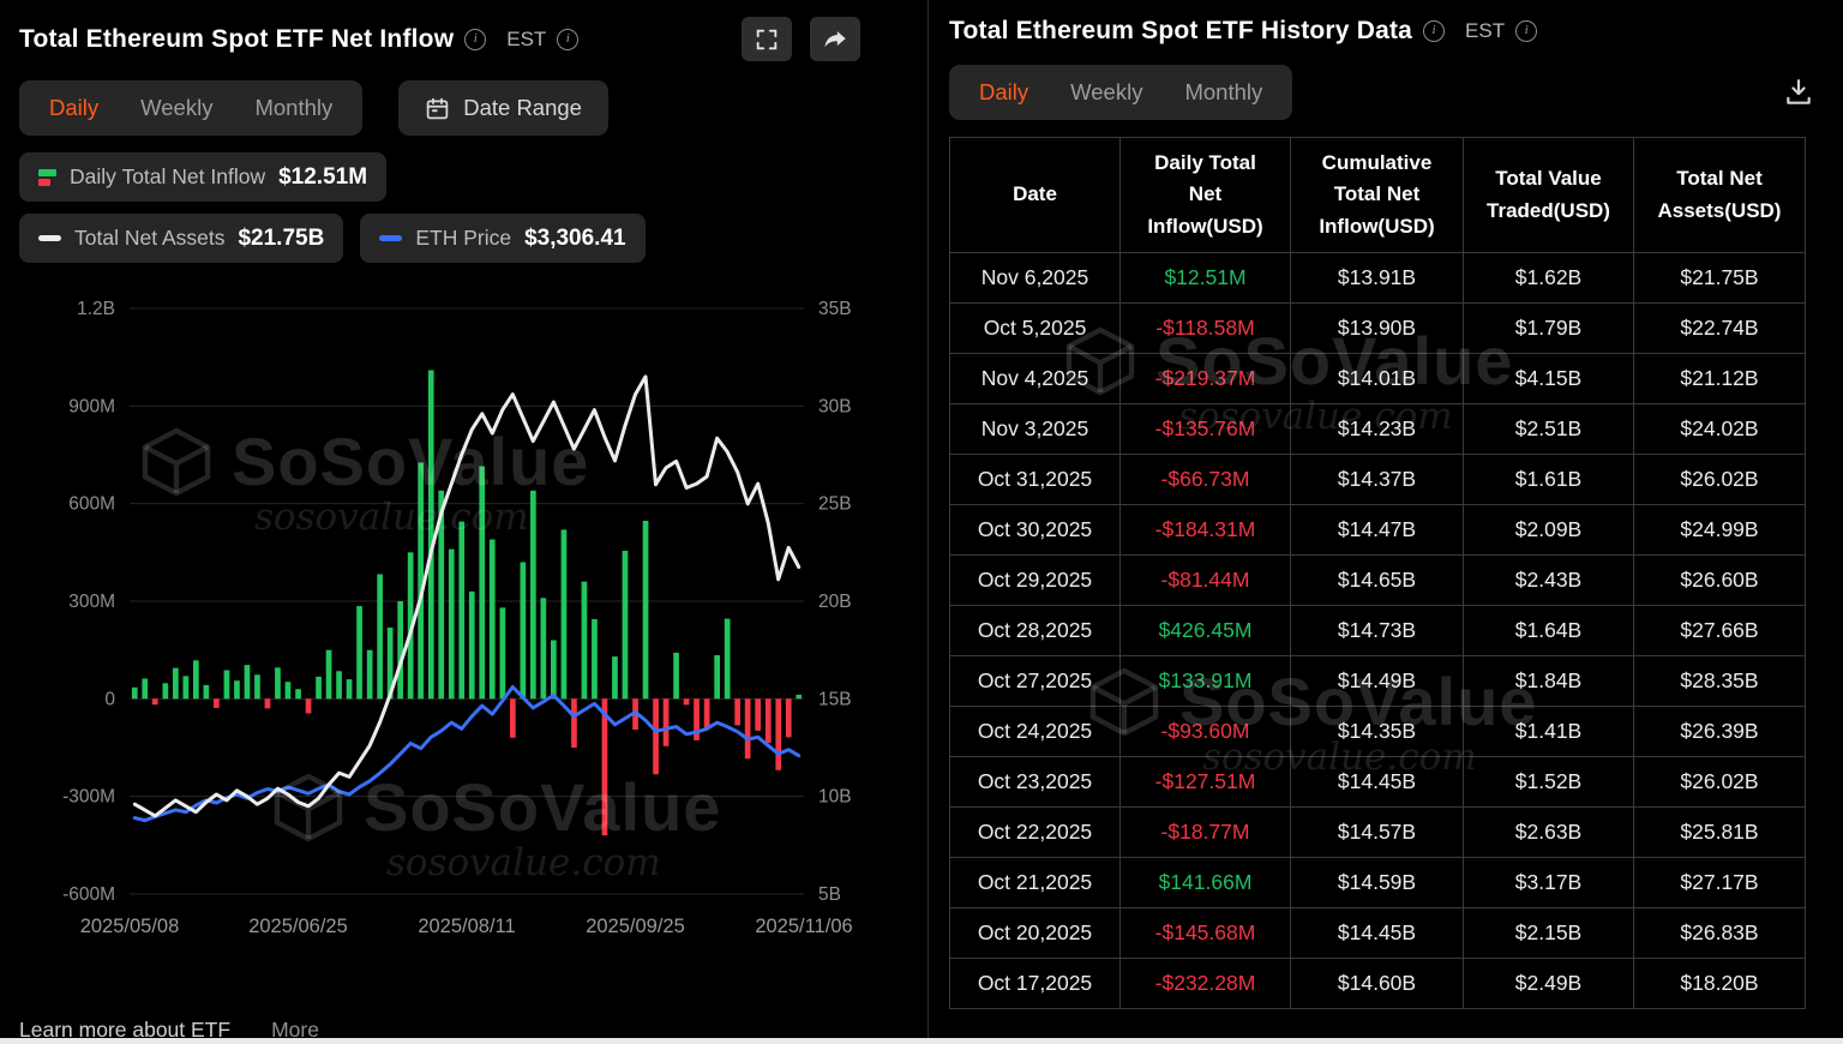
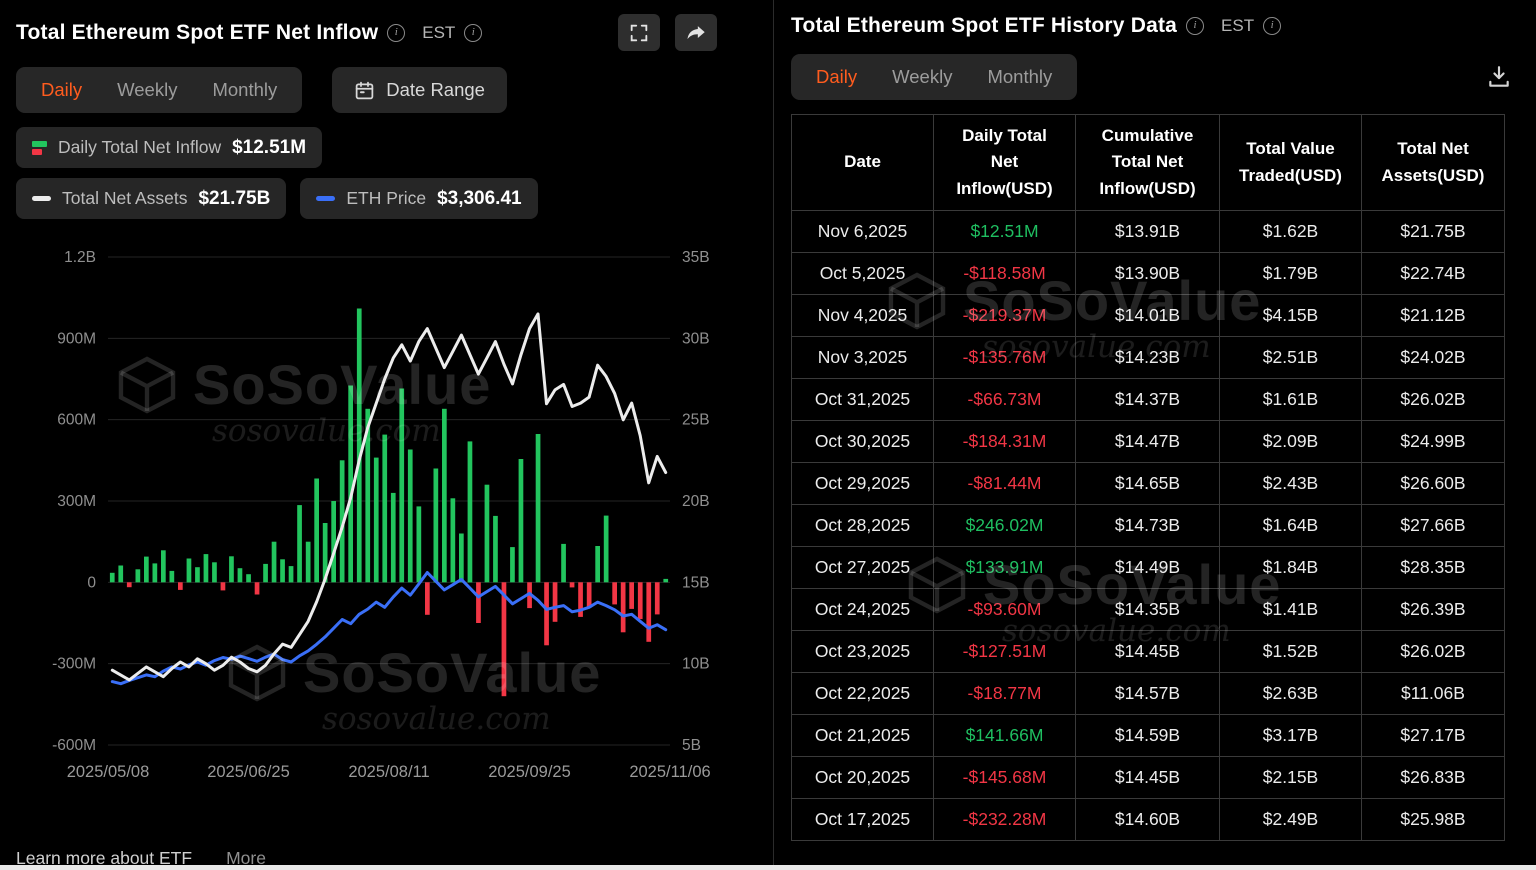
  Total Ethereum Spot ETF Net Inflow
  i
  EST
  i
  Daily
  Weekly
  Monthly
  Date Range
  Daily Total Net Inflow
  $12.51M
  Total Net Assets
  $21.75B
  ETH Price
  $3,306.41
  SoSoValue
  sosovalue.com
  SoSoValue
  sosovalue.com
  1.2B
  35B
  900M
  30B
  600M
  25B
  300M
  20B
  0
  15B
  -300M
  10B
  -600M
  5B
  2025/05/08
  2025/06/25
  2025/08/11
  2025/09/25
  2025/11/06
  Learn more about ETF
  More
  Total Ethereum Spot ETF History Data
  i
  EST
  i
  Daily
  Weekly
  Monthly
  Date	Daily Total Net Inflow(USD)	Cumulative Total Net Inflow(USD)	Total Value Traded(USD)	Total Net Assets(USD)
  Nov 6,2025	$12.51M	$13.91B	$1.62B	$21.75B
  Oct 5,2025	-$118.58M	$13.90B	$1.79B	$22.74B
  Nov 4,2025	-$219.37M	$14.01B	$4.15B	$21.12B
  Nov 3,2025	-$135.76M	$14.23B	$2.51B	$24.02B
  Oct 31,2025	-$66.73M	$14.37B	$1.61B	$26.02B
  Oct 30,2025	-$184.31M	$14.47B	$2.09B	$24.99B
  Oct 29,2025	-$81.44M	$14.65B	$2.43B	$26.60B
- Oct 28,2025	$426.45M	$14.73B	$1.64B	$27.66B
+ Oct 28,2025	$246.02M	$14.73B	$1.64B	$27.66B
  Oct 27,2025	$133.91M	$14.49B	$1.84B	$28.35B
  Oct 24,2025	-$93.60M	$14.35B	$1.41B	$26.39B
  Oct 23,2025	-$127.51M	$14.45B	$1.52B	$26.02B
- Oct 22,2025	-$18.77M	$14.57B	$2.63B	$25.81B
+ Oct 22,2025	-$18.77M	$14.57B	$2.63B	$11.06B
  Oct 21,2025	$141.66M	$14.59B	$3.17B	$27.17B
  Oct 20,2025	-$145.68M	$14.45B	$2.15B	$26.83B
- Oct 17,2025	-$232.28M	$14.60B	$2.49B	$18.20B
+ Oct 17,2025	-$232.28M	$14.60B	$2.49B	$25.98B
  SoSoValue
  sosovalue.com
  SoSoValue
  sosovalue.com
